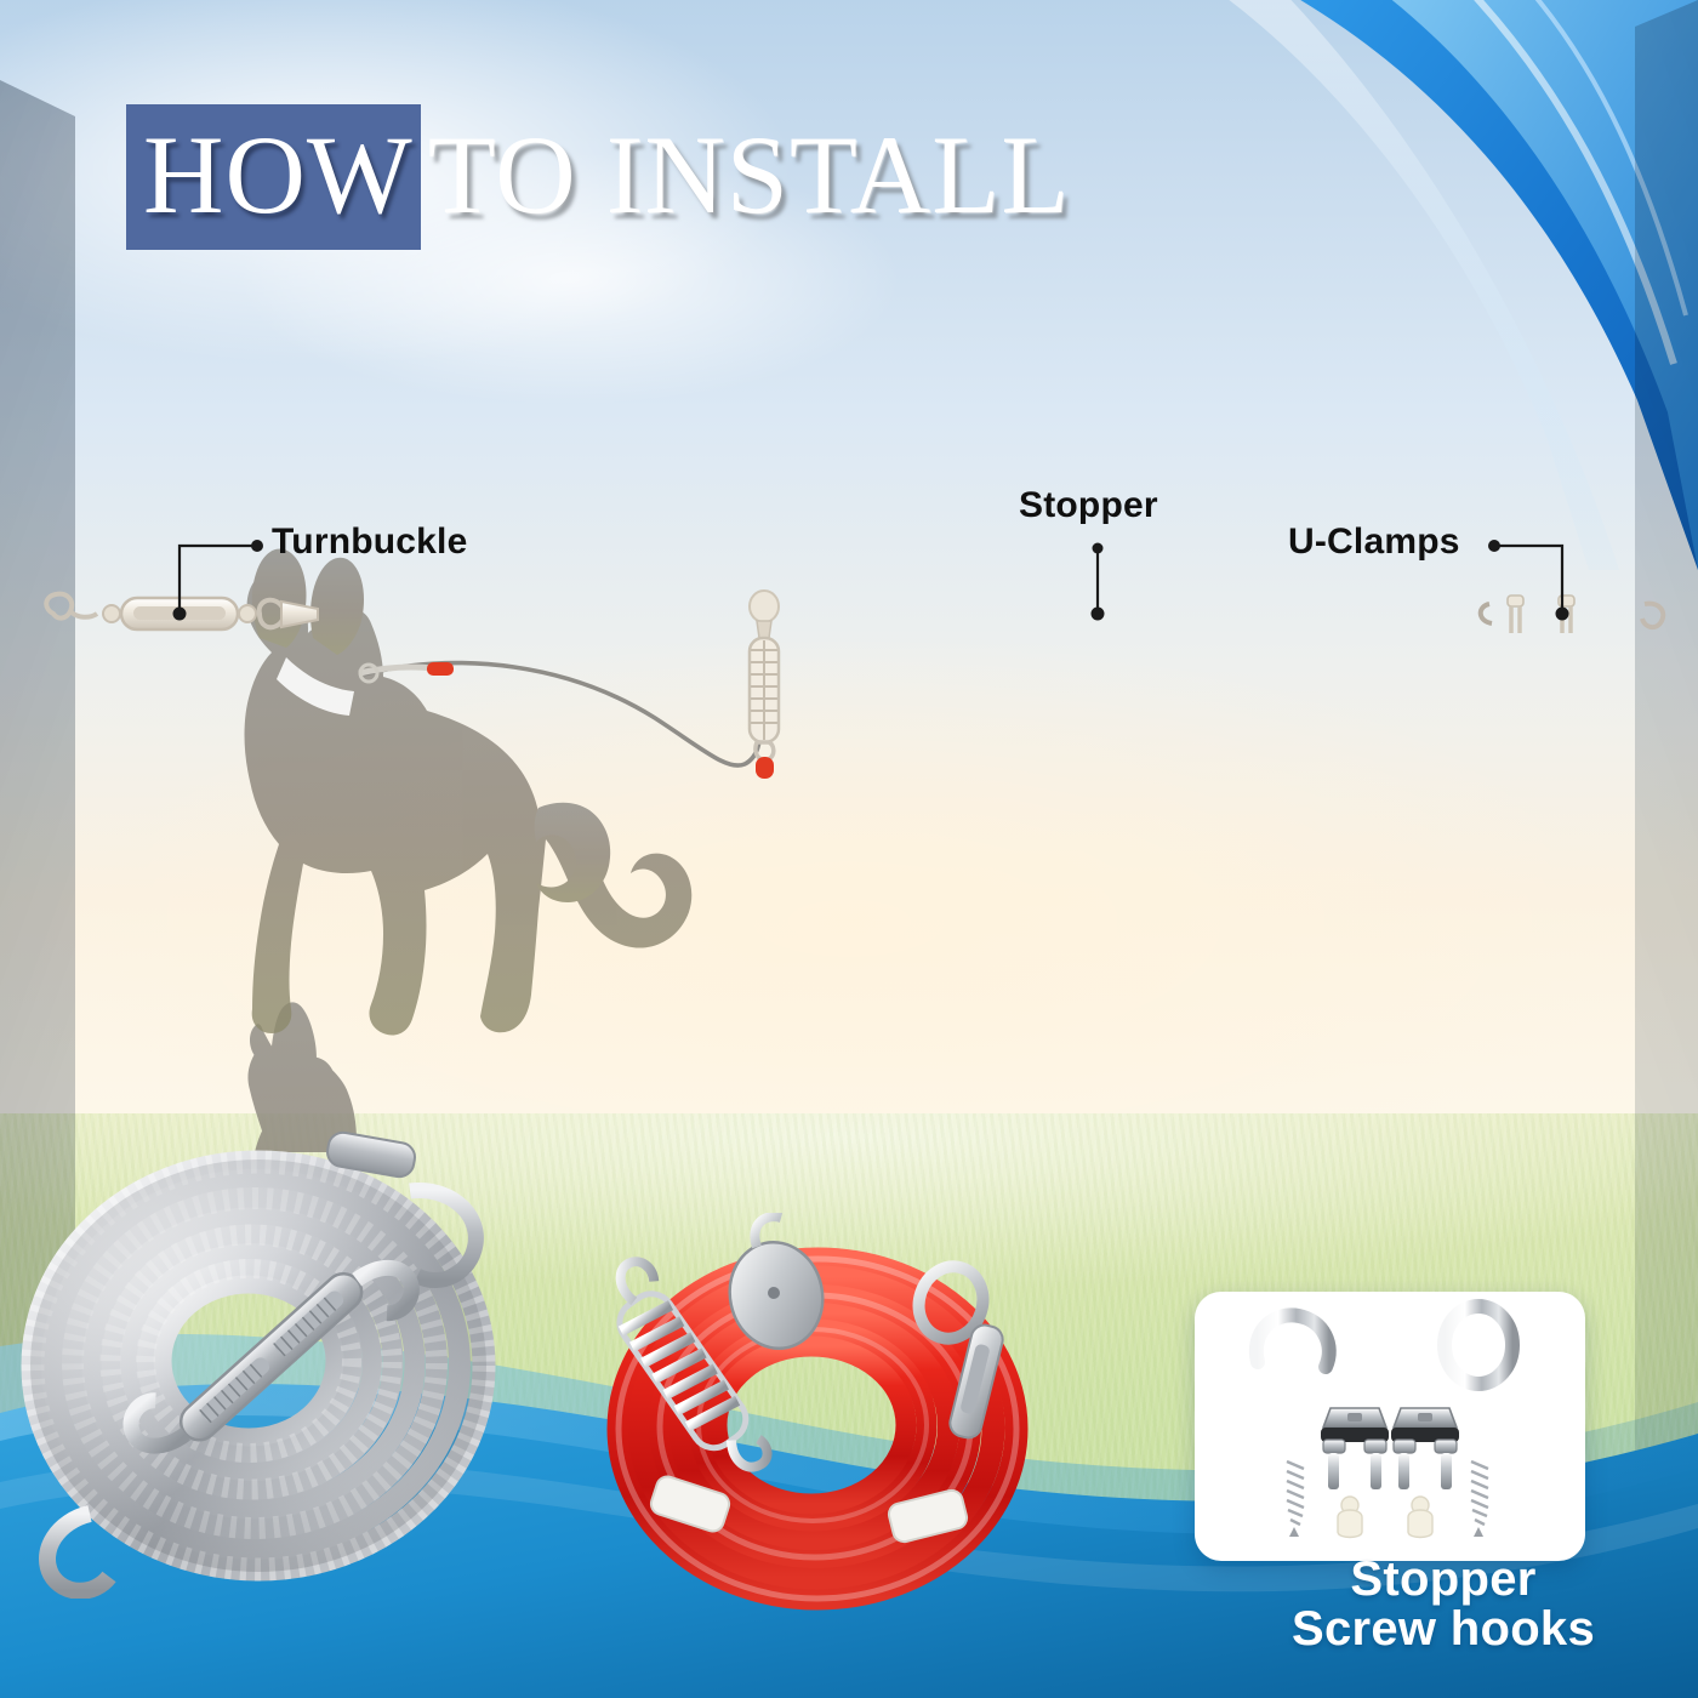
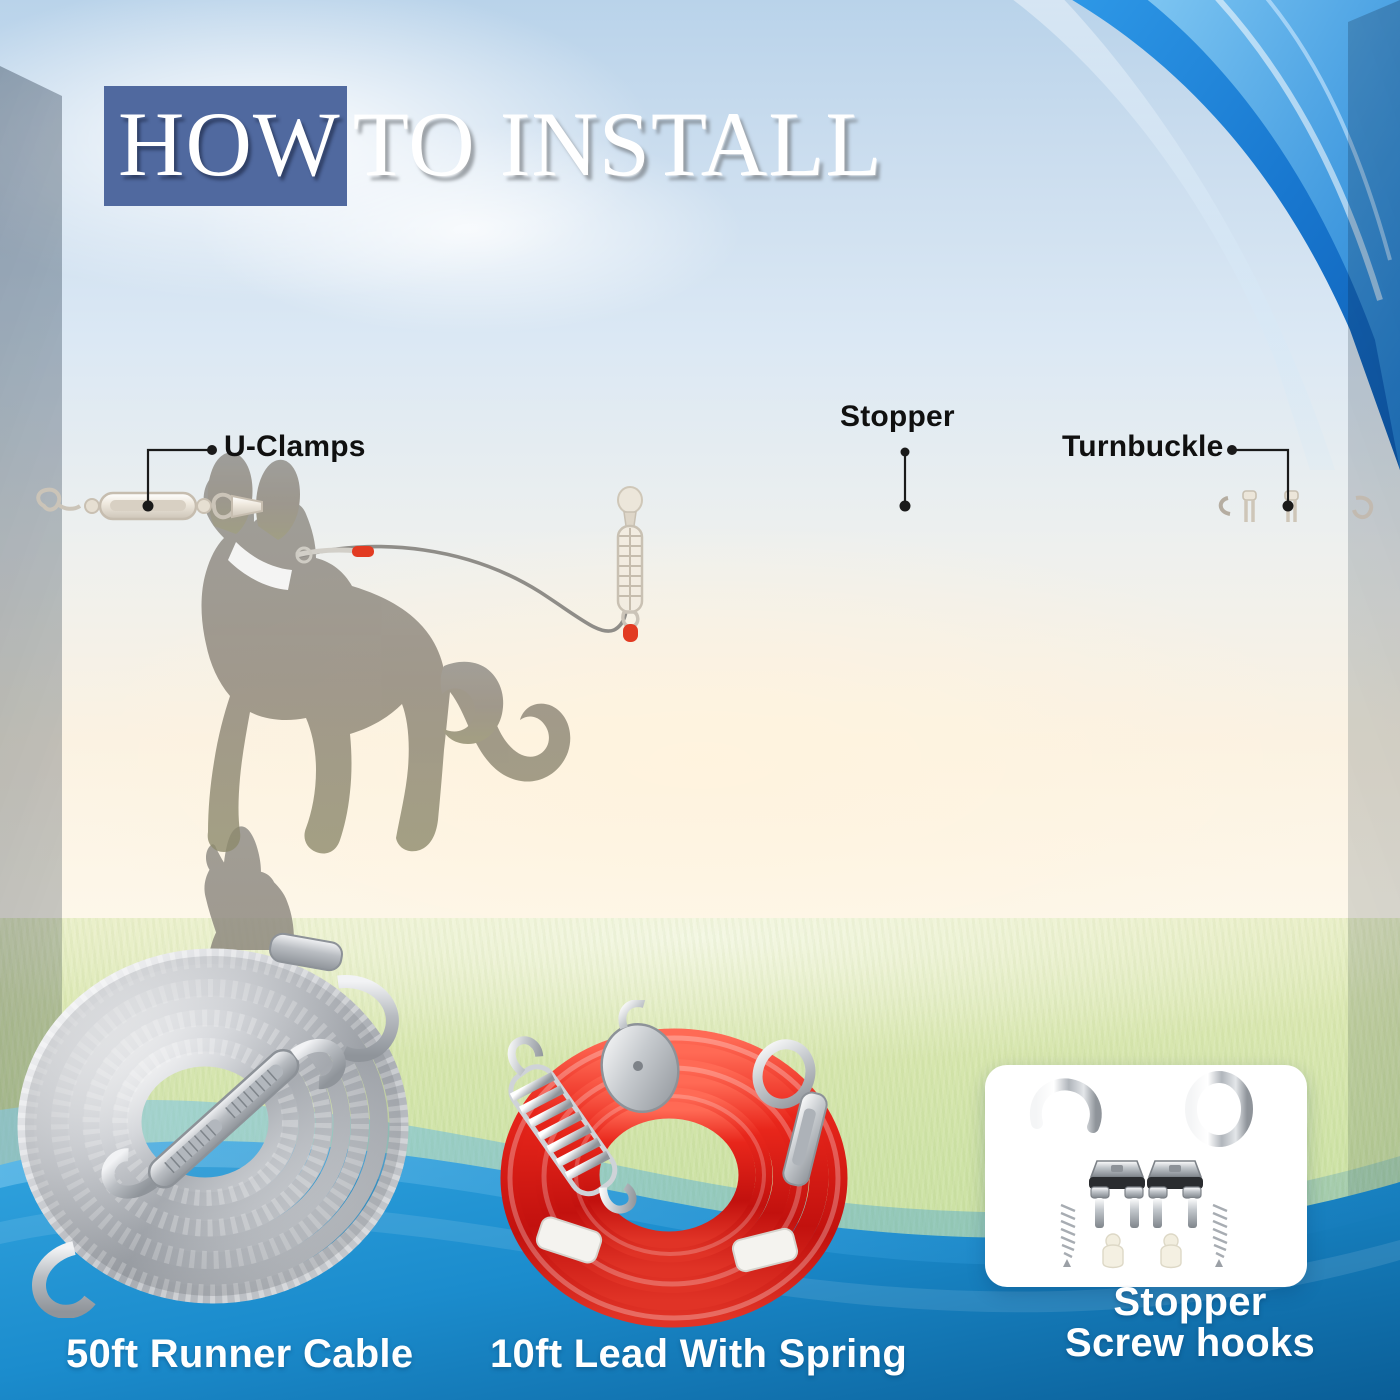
  HOW
  TO INSTALL
- Turnbuckle
+ U-Clamps
  Stopper
- U-Clamps
+ Turnbuckle
+ 50ft Runner Cable
+ 10ft Lead With Spring
  Stopper
  Screw hooks
